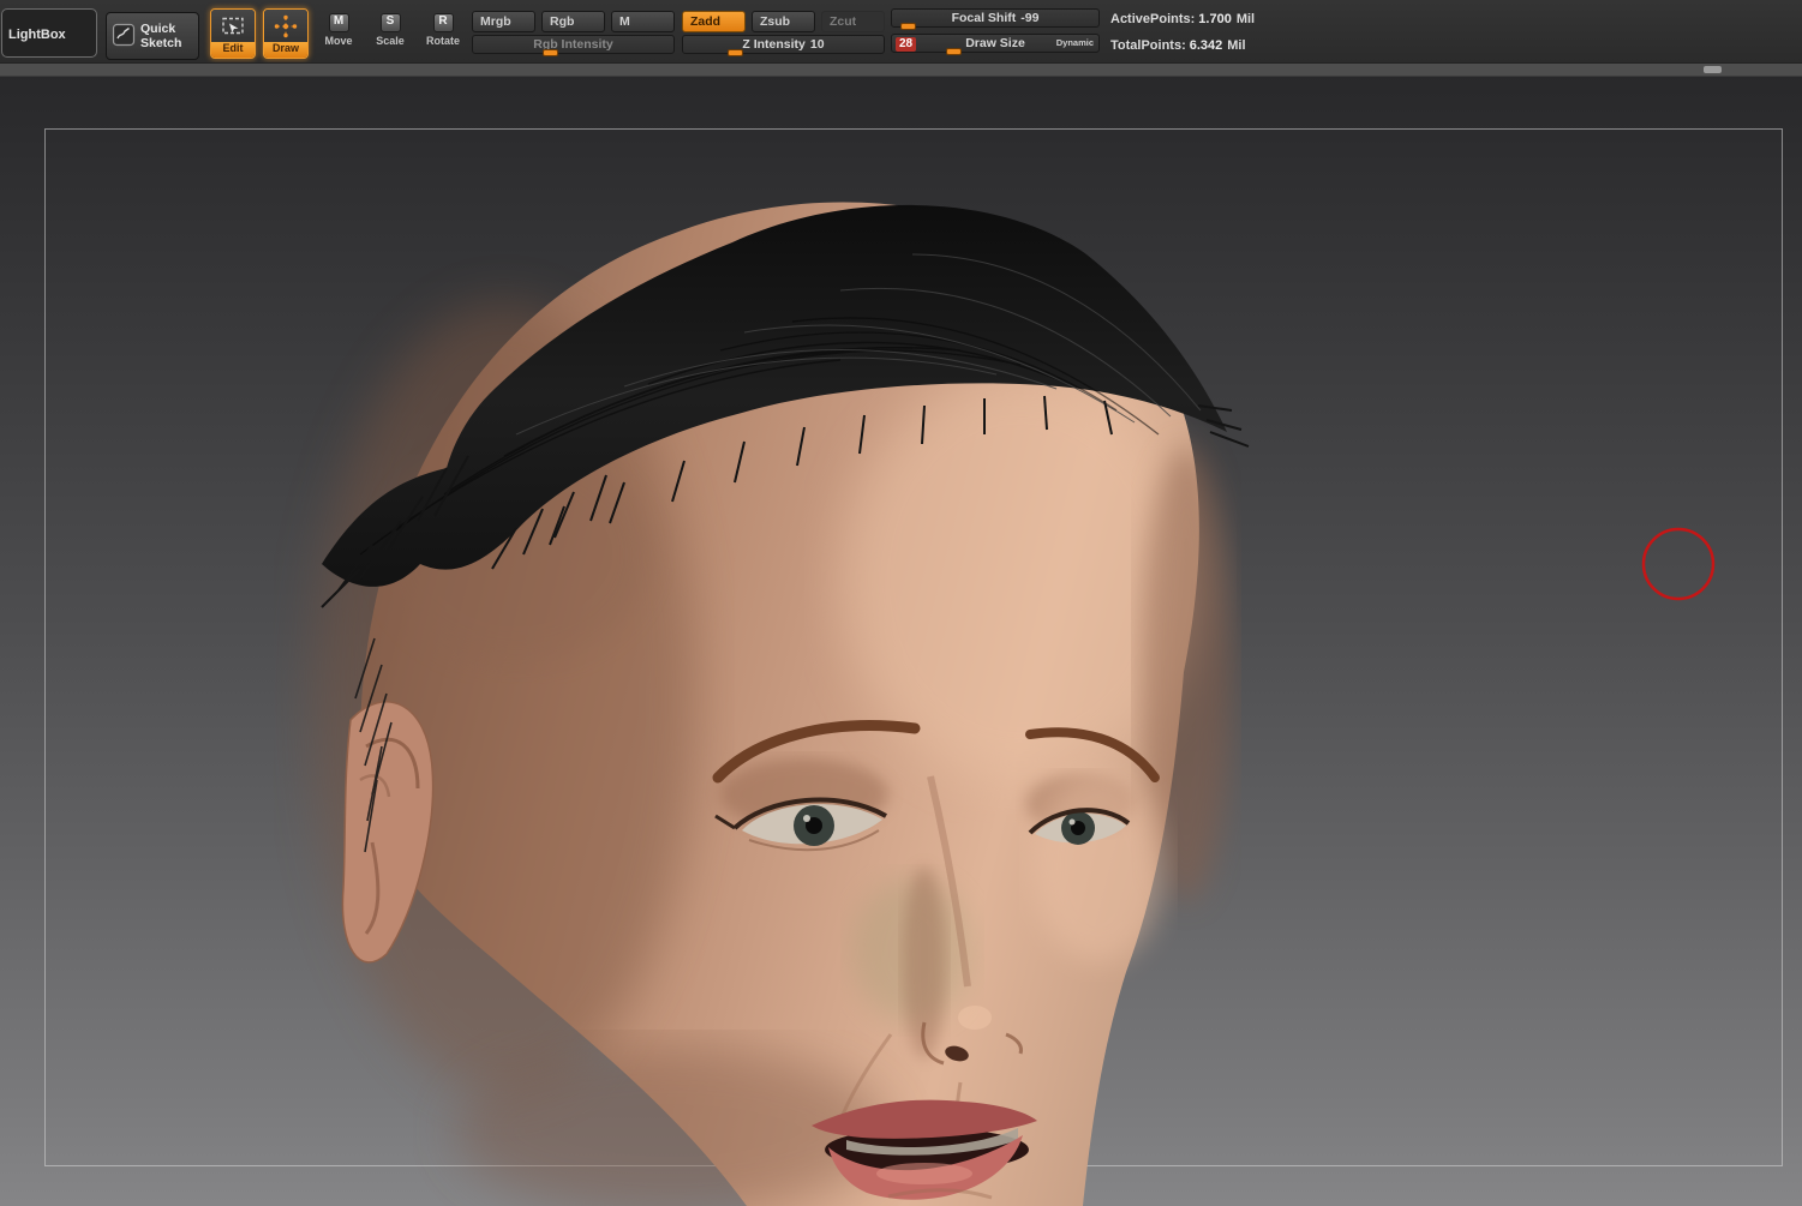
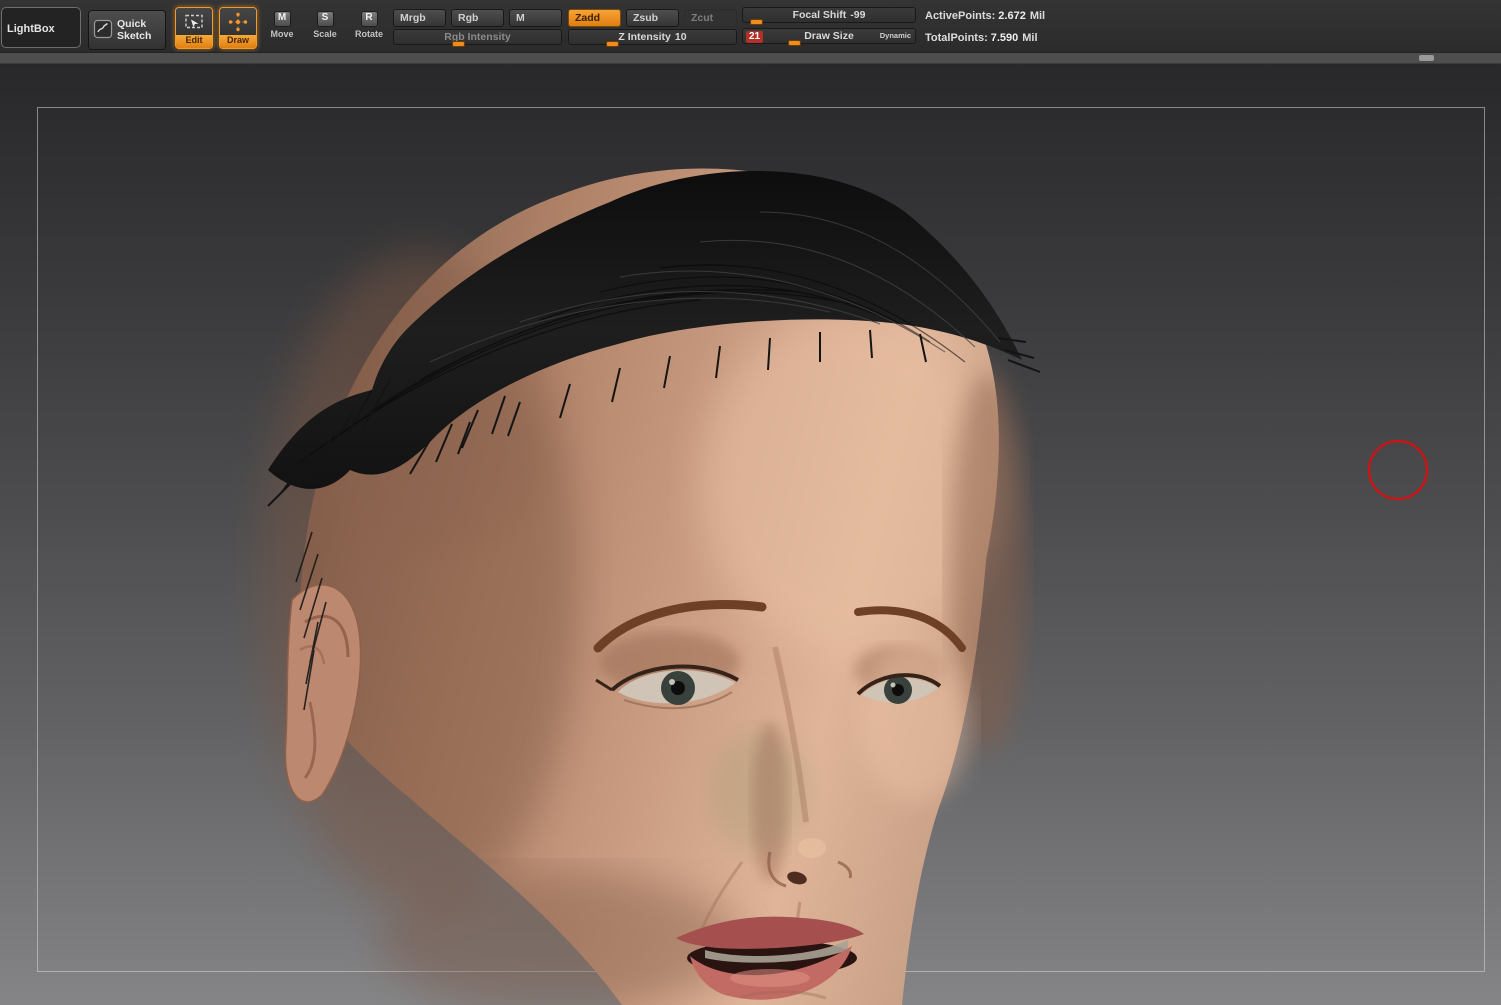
  LightBox
  Quick Sketch
  Edit
  Draw
  M
  Move
  S
  Scale
  R
  Rotate
  Mrgb
  Rgb
  M
  Rgb Intensity
  Zadd
  Zsub
  Zcut
  Z Intensity
  10
  Focal Shift
  -99
- 28
+ 21
  Draw Size
  Dynamic
- ActivePoints: 1.700 Mil
+ ActivePoints: 2.672 Mil
- TotalPoints: 6.342 Mil
+ TotalPoints: 7.590 Mil
